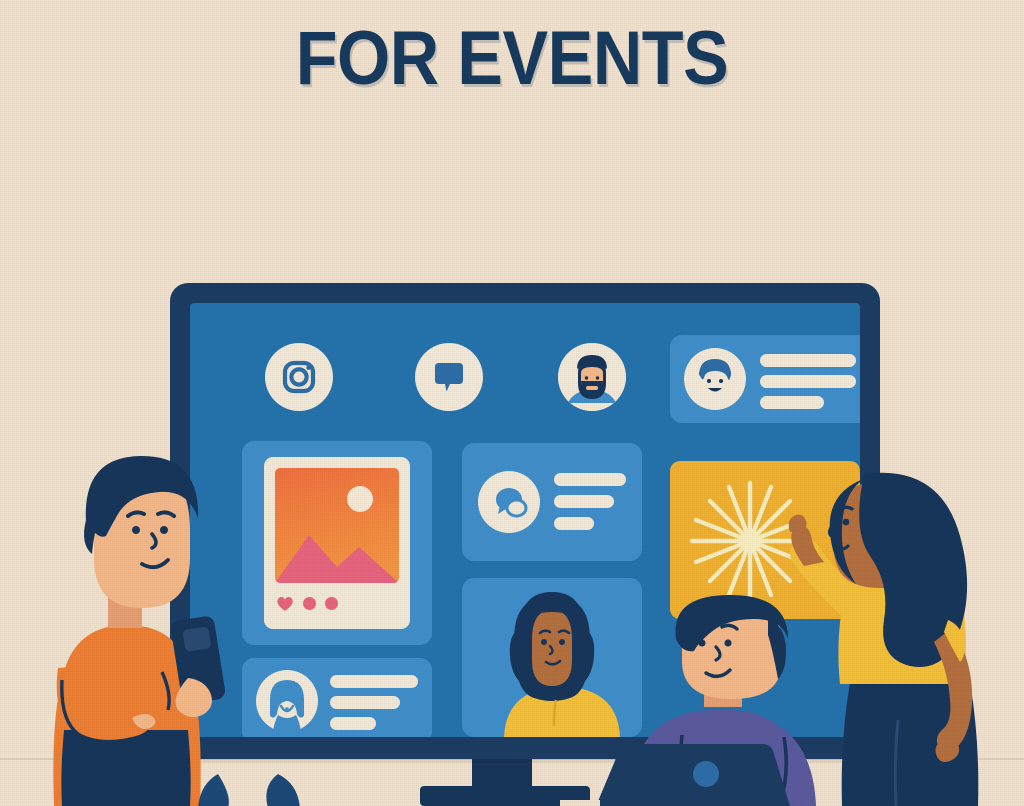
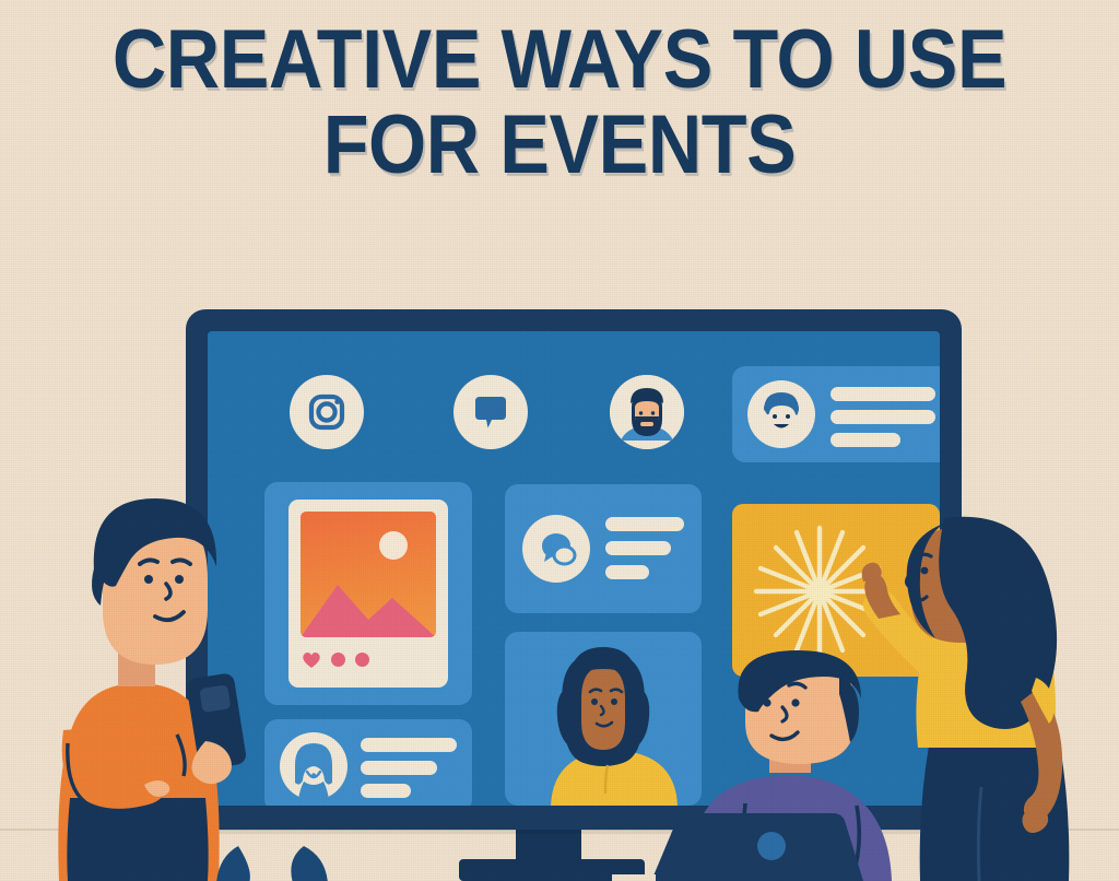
+ CREATIVE WAYS TO USE
  FOR EVENTS
